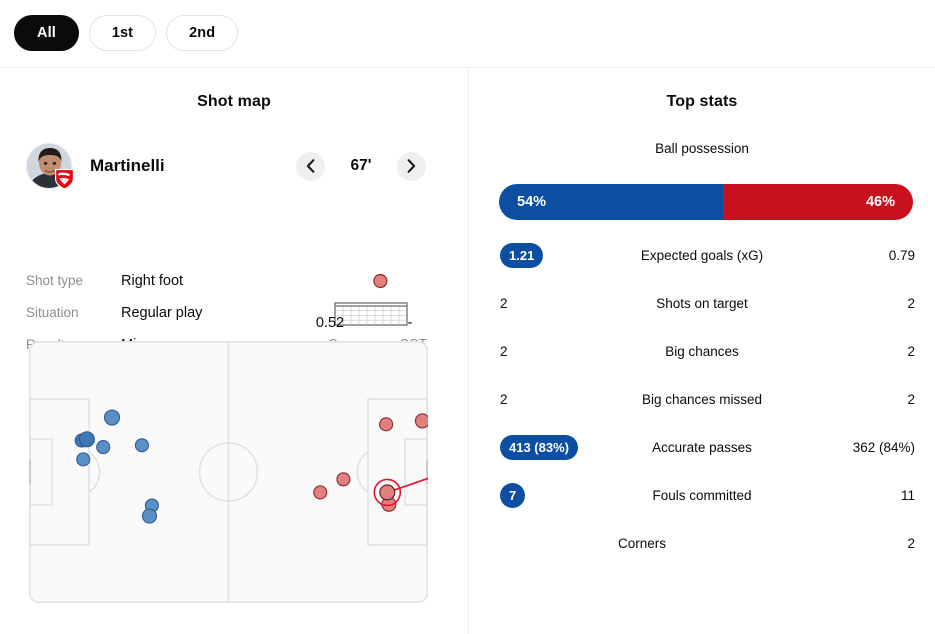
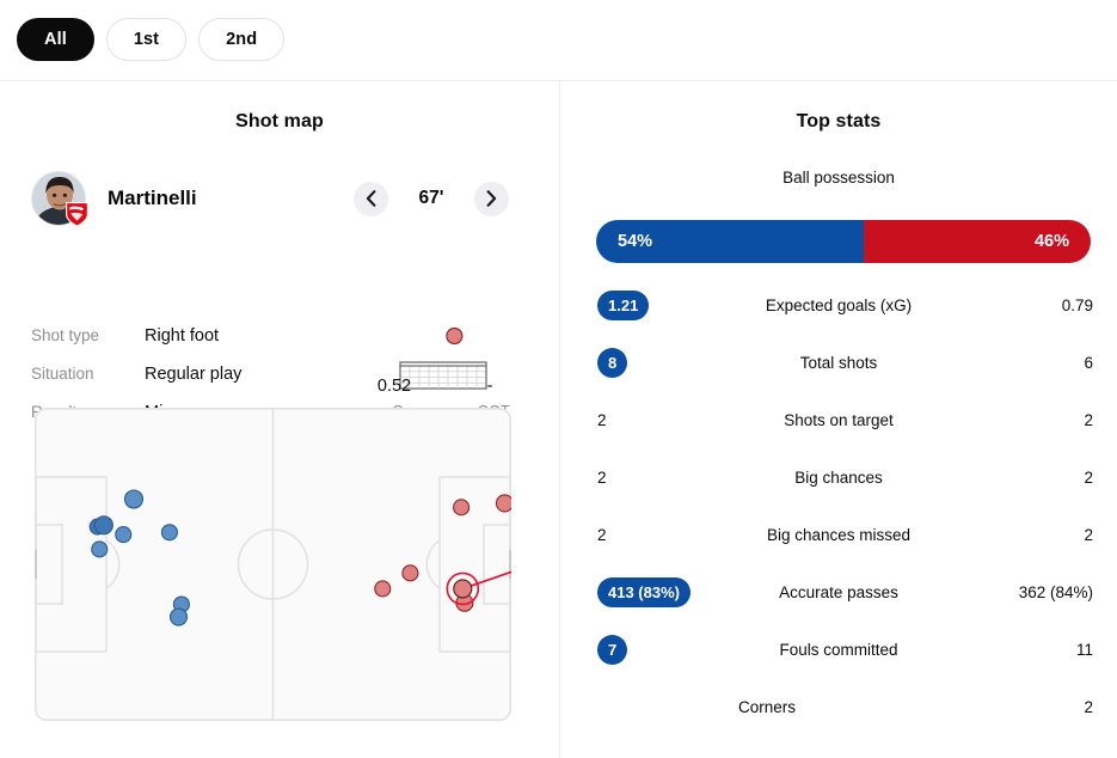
  All
  1st
  2nd
  Shot map
  Martinelli
  67'
  Shot type
  Right foot
  Situation
  Regular play
  0.52
  -
  Top stats
  Ball possession
  54%
  46%
  1.21
  Expected goals (xG)
  0.79
+ 8
+ Total shots
+ 6
  2
  Shots on target
  2
  2
  Big chances
  2
  2
  Big chances missed
  2
  413 (83%)
  Accurate passes
  362 (84%)
  7
  Fouls committed
  11
  Corners
  2
